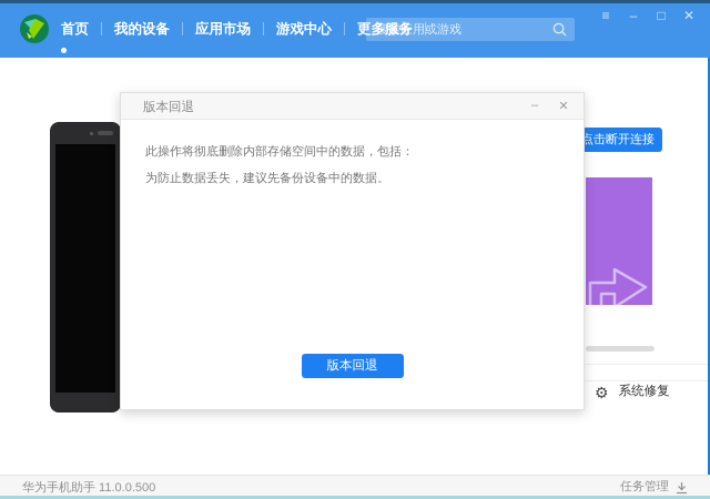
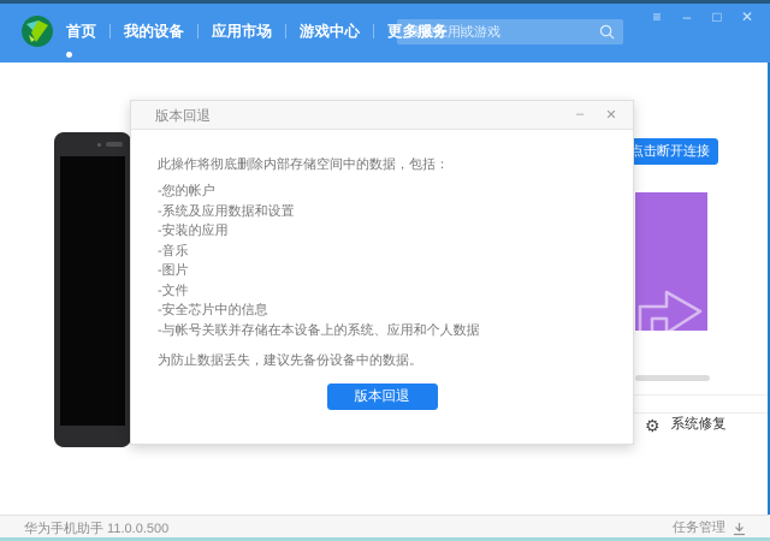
  首页
  我的设备
  应用市场
  游戏中心
  更多服务
  搜索应用或游戏
  ≡
  –
  □
  ✕
  点击断开连接
  ⚙
  系统修复
  版本回退
  –
  ✕
  此操作将彻底删除内部存储空间中的数据，包括：
+ -您的帐户
+ -系统及应用数据和设置
+ -安装的应用
+ -音乐
+ -图片
+ -文件
+ -安全芯片中的信息
+ -与帐号关联并存储在本设备上的系统、应用和个人数据
  为防止数据丢失，建议先备份设备中的数据。
  版本回退
  华为手机助手 11.0.0.500
  任务管理
